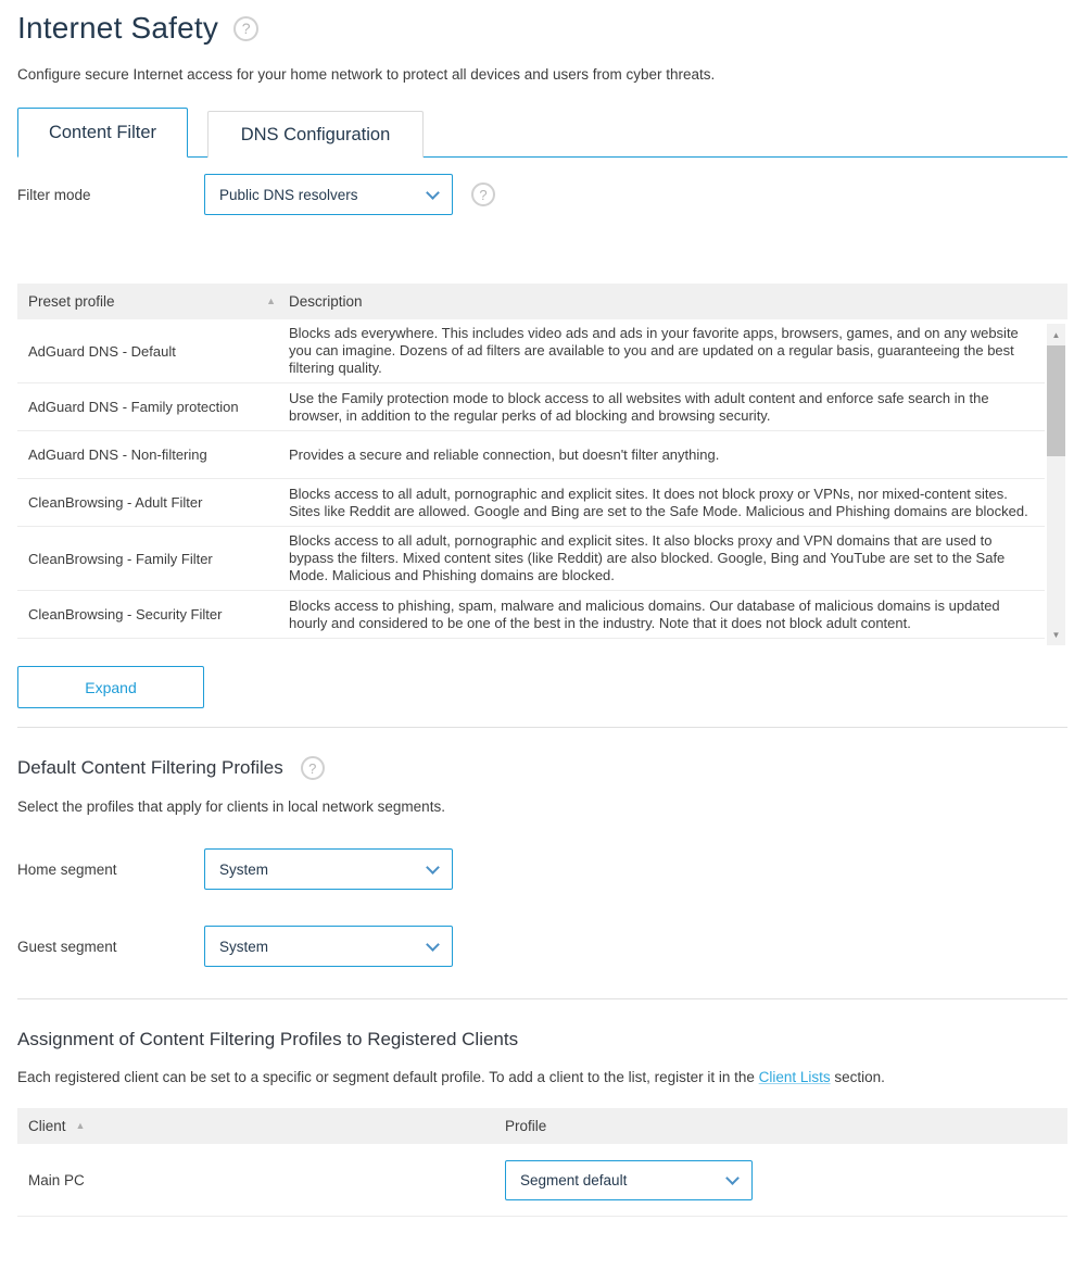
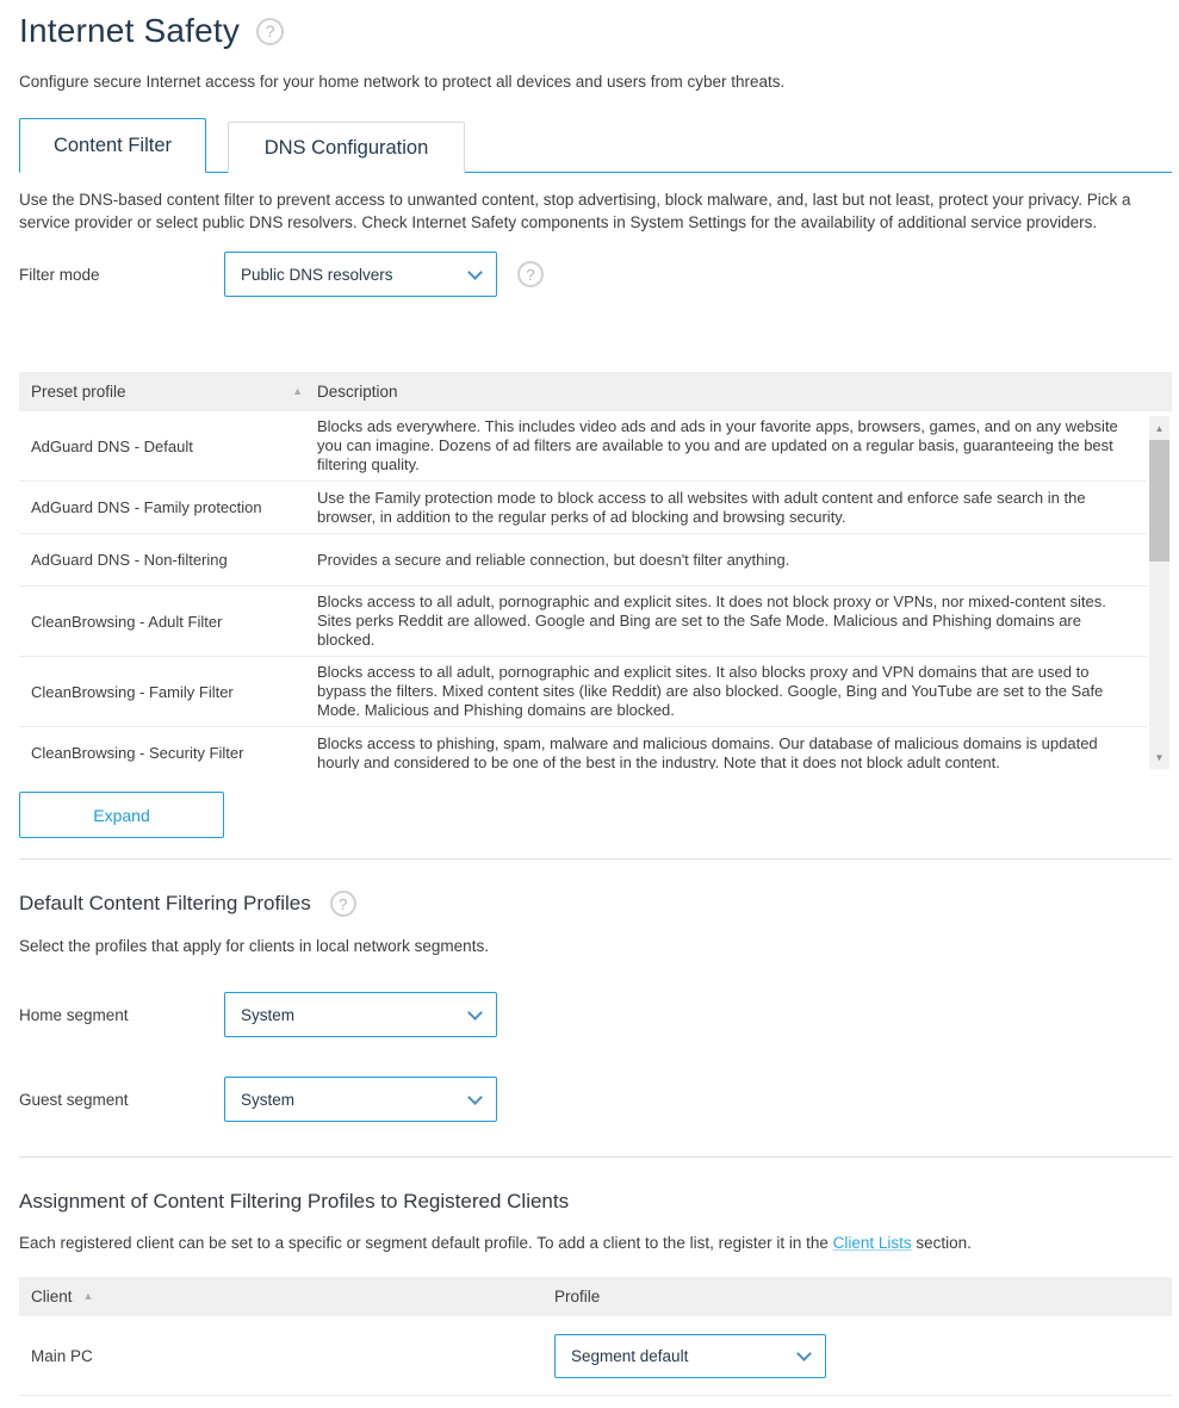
  Internet Safety
  ?
  Configure secure Internet access for your home network to protect all devices and users from cyber threats.
  Content Filter
  DNS Configuration
+ Use the DNS-based content filter to prevent access to unwanted content, stop advertising, block malware, and, last but not least, protect your privacy. Pick a service provider or select public DNS resolvers. Check Internet Safety components in System Settings for the availability of additional service providers.
  Filter mode
  Public DNS resolvers
  ?
  Preset profile
  ▲
  Description
  AdGuard DNS - Default
  Blocks ads everywhere. This includes video ads and ads in your favorite apps, browsers, games, and on any website you can imagine. Dozens of ad filters are available to you and are updated on a regular basis, guaranteeing the best filtering quality.
  AdGuard DNS - Family protection
  Use the Family protection mode to block access to all websites with adult content and enforce safe search in the browser, in addition to the regular perks of ad blocking and browsing security.
  AdGuard DNS - Non-filtering
  Provides a secure and reliable connection, but doesn't filter anything.
  CleanBrowsing - Adult Filter
- Blocks access to all adult, pornographic and explicit sites. It does not block proxy or VPNs, nor mixed-content sites. Sites like Reddit are allowed. Google and Bing are set to the Safe Mode. Malicious and Phishing domains are blocked.
+ Blocks access to all adult, pornographic and explicit sites. It does not block proxy or VPNs, nor mixed-content sites. Sites perks Reddit are allowed. Google and Bing are set to the Safe Mode. Malicious and Phishing domains are blocked.
  CleanBrowsing - Family Filter
  Blocks access to all adult, pornographic and explicit sites. It also blocks proxy and VPN domains that are used to bypass the filters. Mixed content sites (like Reddit) are also blocked. Google, Bing and YouTube are set to the Safe Mode. Malicious and Phishing domains are blocked.
  CleanBrowsing - Security Filter
  Blocks access to phishing, spam, malware and malicious domains. Our database of malicious domains is updated hourly and considered to be one of the best in the industry. Note that it does not block adult content.
  ▲
  ▼
  Expand
  Default Content Filtering Profiles
  ?
  Select the profiles that apply for clients in local network segments.
  Home segment
  System
  Guest segment
  System
  Assignment of Content Filtering Profiles to Registered Clients
  Each registered client can be set to a specific or segment default profile. To add a client to the list, register it in the Client Lists section.
  Client
  ▲
  Profile
  Main PC
  Segment default
